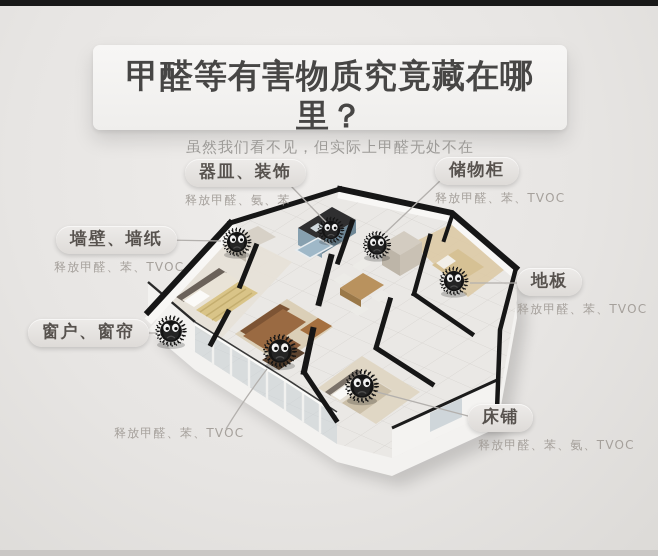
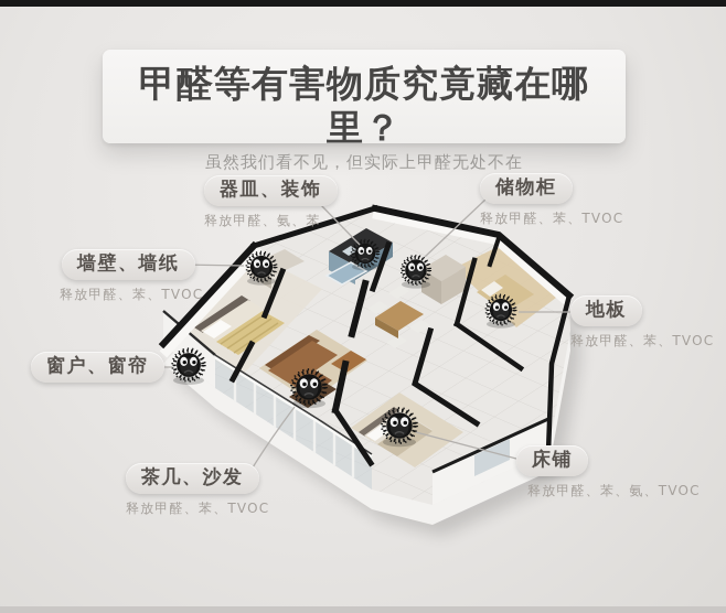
  甲醛等有害物质究竟藏在哪里？
  虽然我们看不见，但实际上甲醛无处不在
  器皿、装饰
  释放甲醛、氨、苯
  储物柜
  释放甲醛、苯、TVOC
  墙壁、墙纸
  释放甲醛、苯、TVOC
  地板
  释放甲醛、苯、TVOC
  窗户、窗帘
+ 茶几、沙发
  释放甲醛、苯、TVOC
  床铺
  释放甲醛、苯、氨、TVOC
